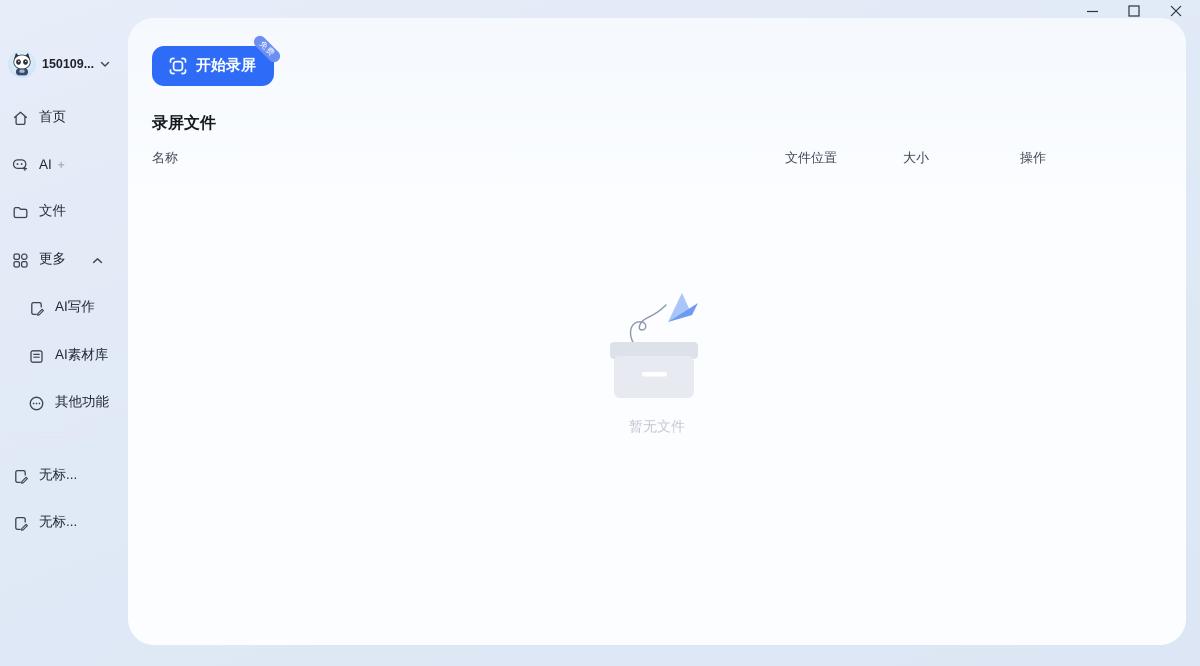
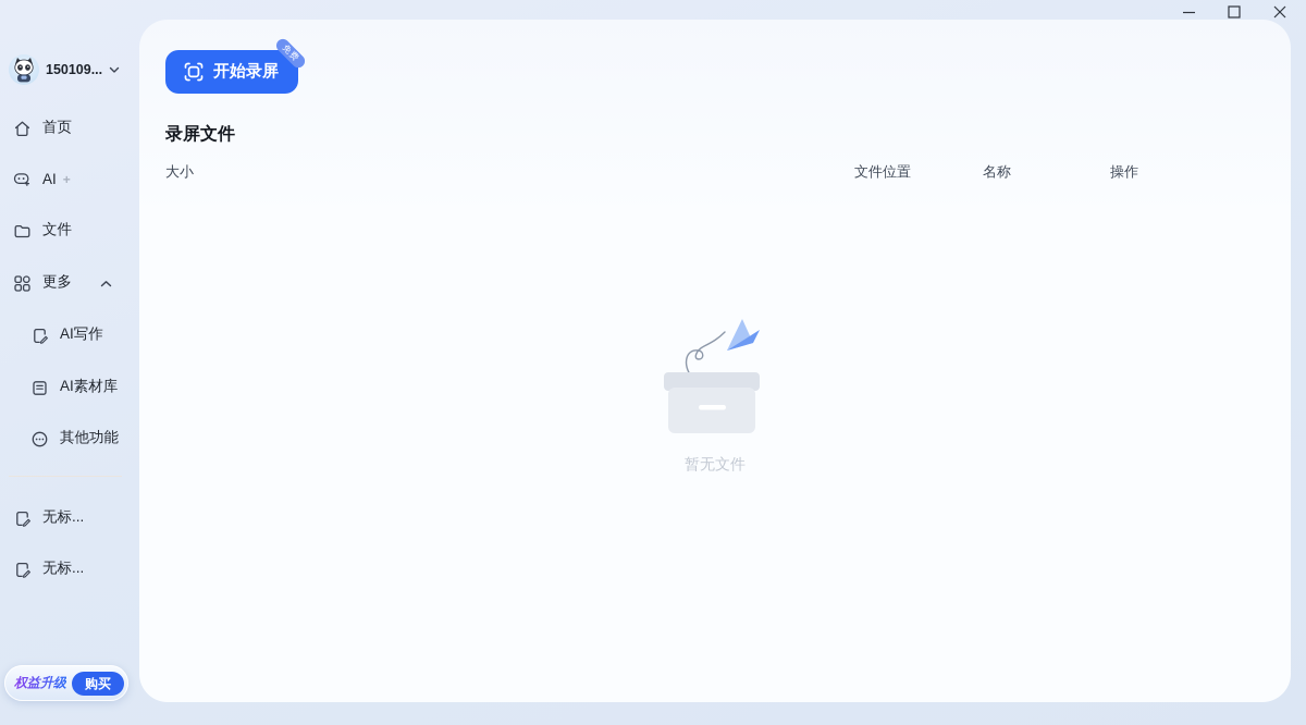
  150109...
  首页
  AI
  +
  文件
  更多
  AI写作
  AI素材库
  其他功能
  无标...
  无标...
+ 权益升级
+ 购买
  开始录屏
  录屏文件
- 名称
+ 大小
  文件位置
- 大小
+ 名称
  操作
  暂无文件
